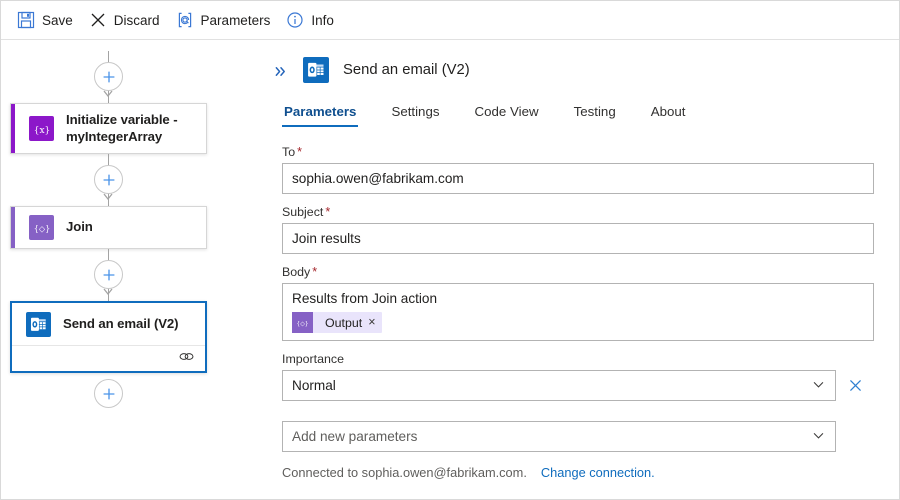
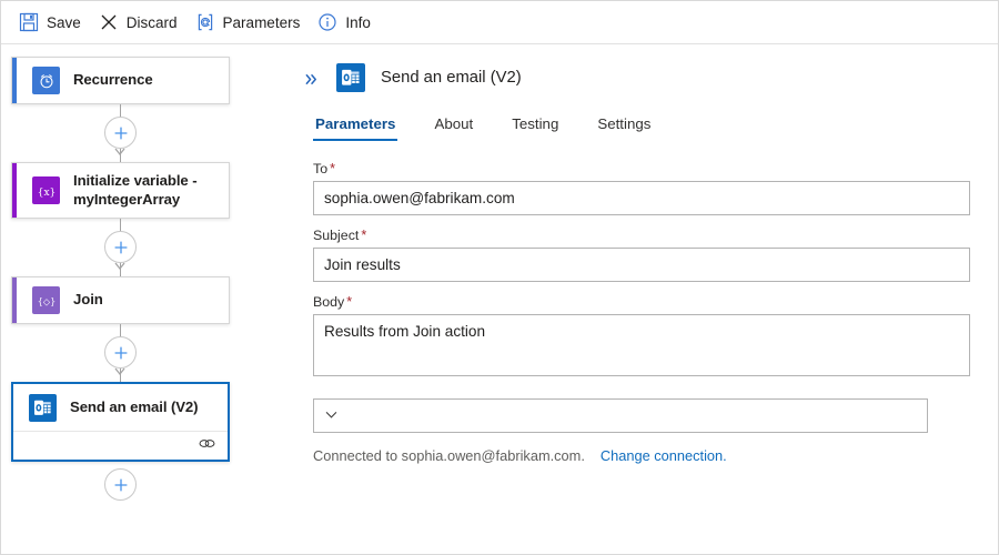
  Save
  Discard
  Parameters
  Info
+ Recurrence
  {x}
  Initialize variable - myIntegerArray
  {◇}
  Join
  Send an email (V2)
  Send an email (V2)
  Parameters
- Settings
+ About
- Code View
  Testing
- About
+ Settings
  To
  *
  sophia.owen@fabrikam.com
  Subject
  *
  Join results
  Body
  *
  Results from Join action
- Output
- ×
- Importance
- Normal
- Add new parameters
  Connected to sophia.owen@fabrikam.com.
  Change connection.
